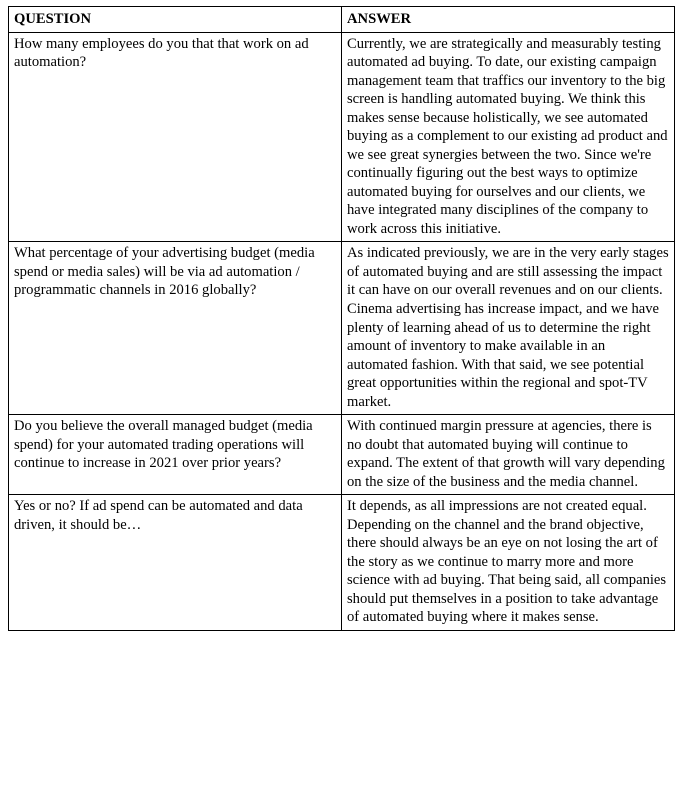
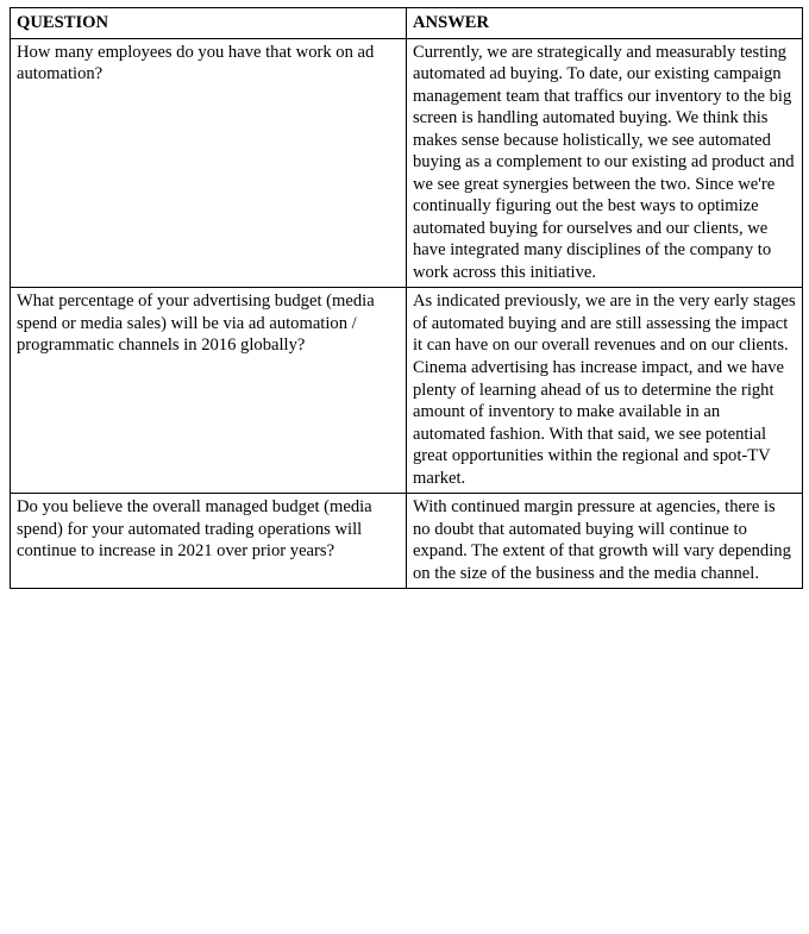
  QUESTION	ANSWER
- How many employees do you that that work on ad automation?	Currently, we are strategically and measurably testing automated ad buying. To date, our existing campaign management team that traffics our inventory to the big screen is handling automated buying. We think this makes sense because holistically, we see automated buying as a complement to our existing ad product and we see great synergies between the two. Since we're continually figuring out the best ways to optimize automated buying for ourselves and our clients, we have integrated many disciplines of the company to work across this initiative.
+ How many employees do you have that work on ad automation?	Currently, we are strategically and measurably testing automated ad buying. To date, our existing campaign management team that traffics our inventory to the big screen is handling automated buying. We think this makes sense because holistically, we see automated buying as a complement to our existing ad product and we see great synergies between the two. Since we're continually figuring out the best ways to optimize automated buying for ourselves and our clients, we have integrated many disciplines of the company to work across this initiative.
  What percentage of your advertising budget (media spend or media sales) will be via ad automation / programmatic channels in 2016 globally?	As indicated previously, we are in the very early stages of automated buying and are still assessing the impact it can have on our overall revenues and on our clients. Cinema advertising has increase impact, and we have plenty of learning ahead of us to determine the right amount of inventory to make available in an automated fashion. With that said, we see potential great opportunities within the regional and spot-TV market.
  Do you believe the overall managed budget (media spend) for your automated trading operations will continue to increase in 2021 over prior years?	With continued margin pressure at agencies, there is no doubt that automated buying will continue to expand. The extent of that growth will vary depending on the size of the business and the media channel.
- Yes or no? If ad spend can be automated and data driven, it should be…	It depends, as all impressions are not created equal. Depending on the channel and the brand objective, there should always be an eye on not losing the art of the story as we continue to marry more and more science with ad buying. That being said, all companies should put themselves in a position to take advantage of automated buying where it makes sense.
